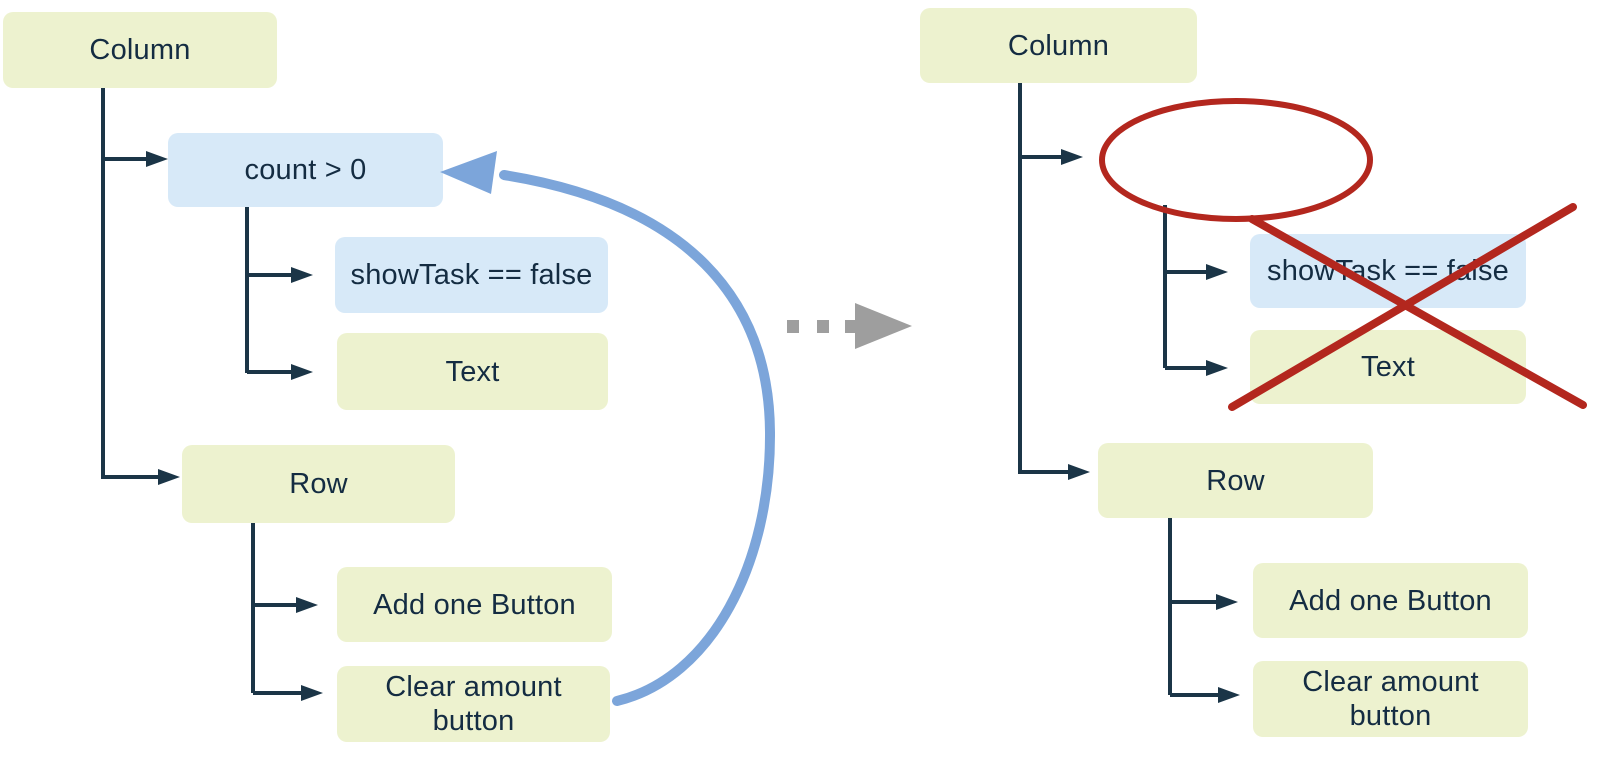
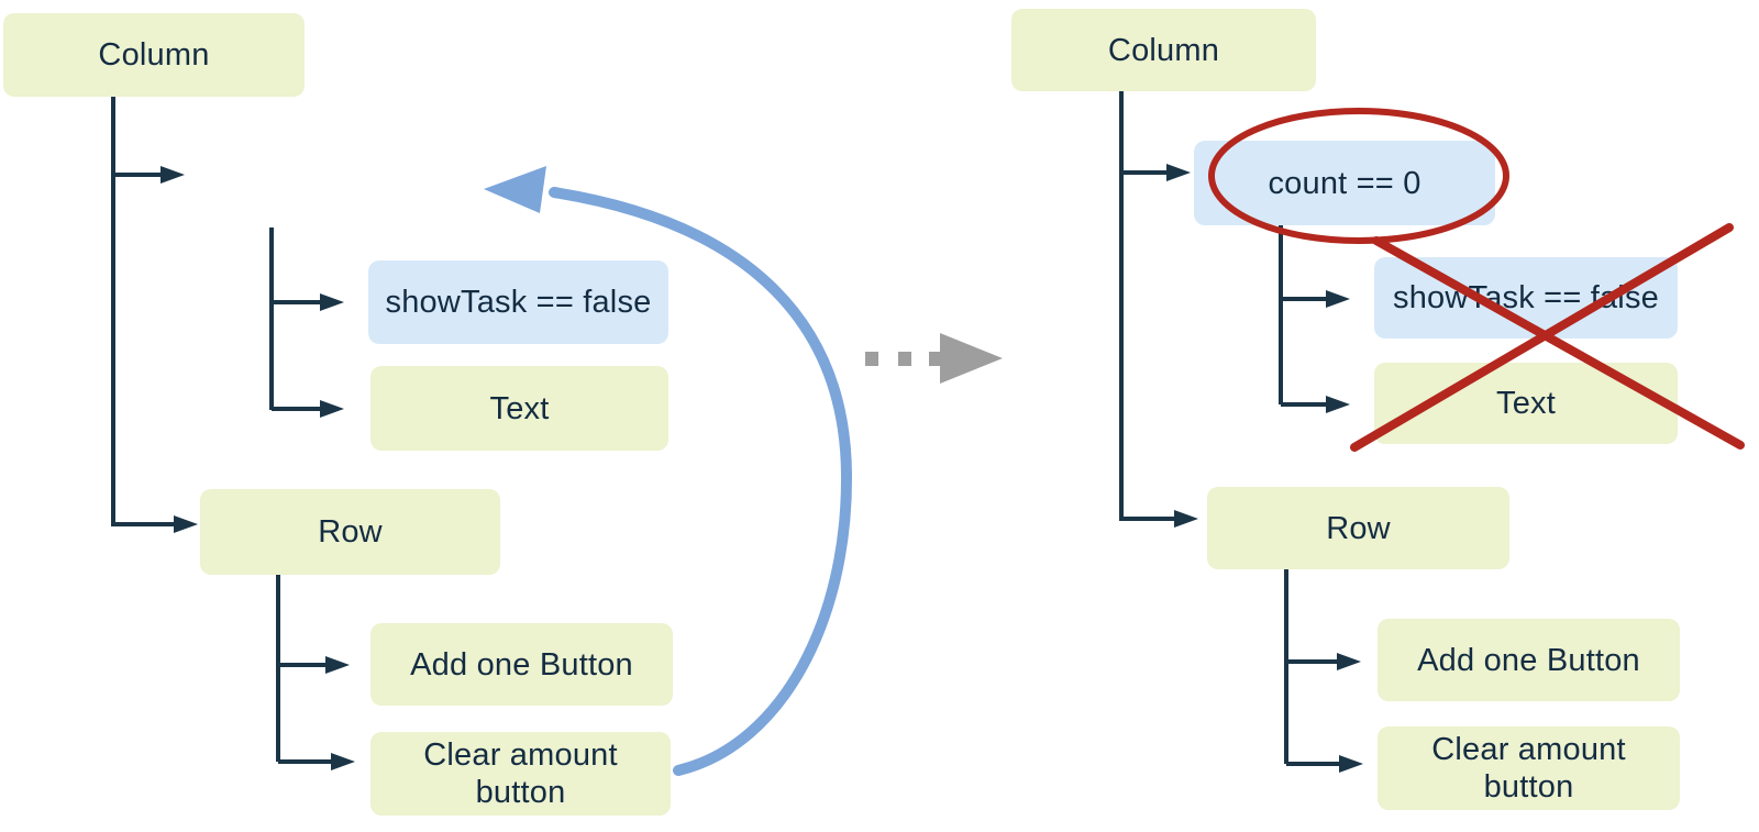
  Column
- count > 0
  showTask == false
  Text
  Row
  Add one Button
  Clear amount
  button
  Column
+ count == 0
  showask == flse
  Text
  Row
  Add one Button
  Clear amount
  button
